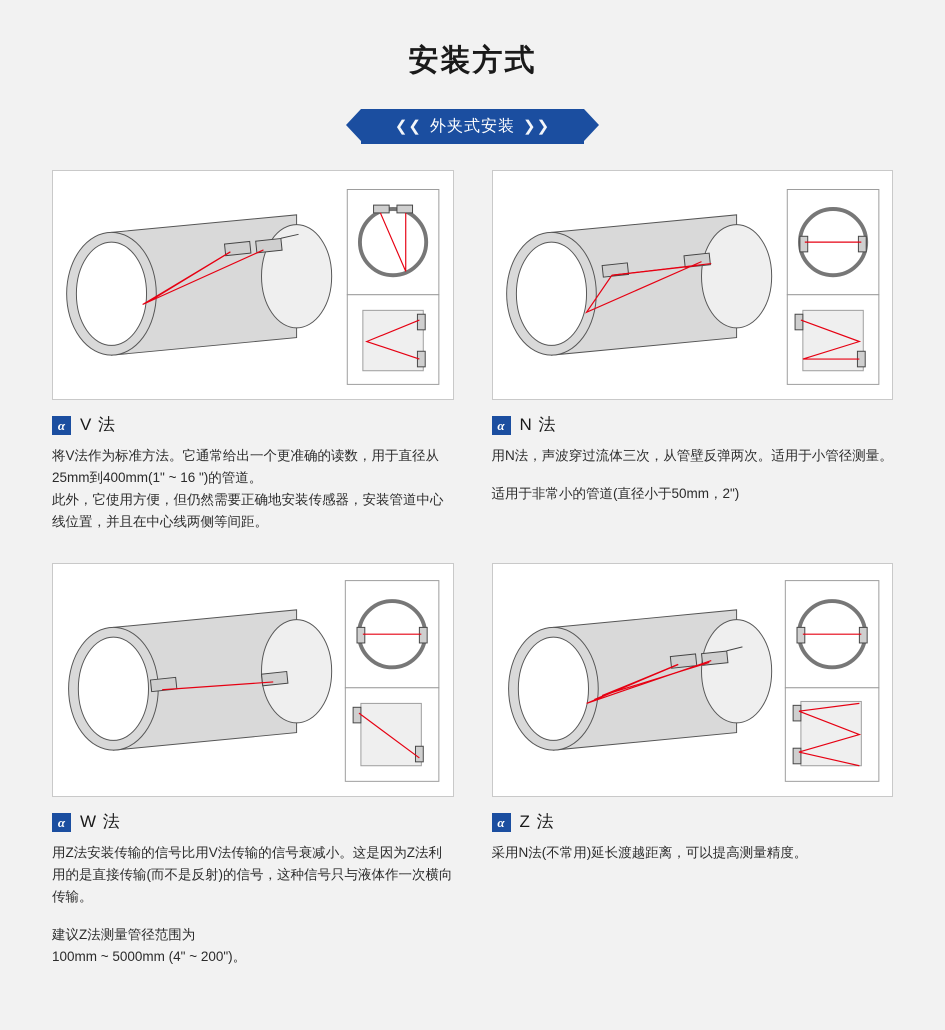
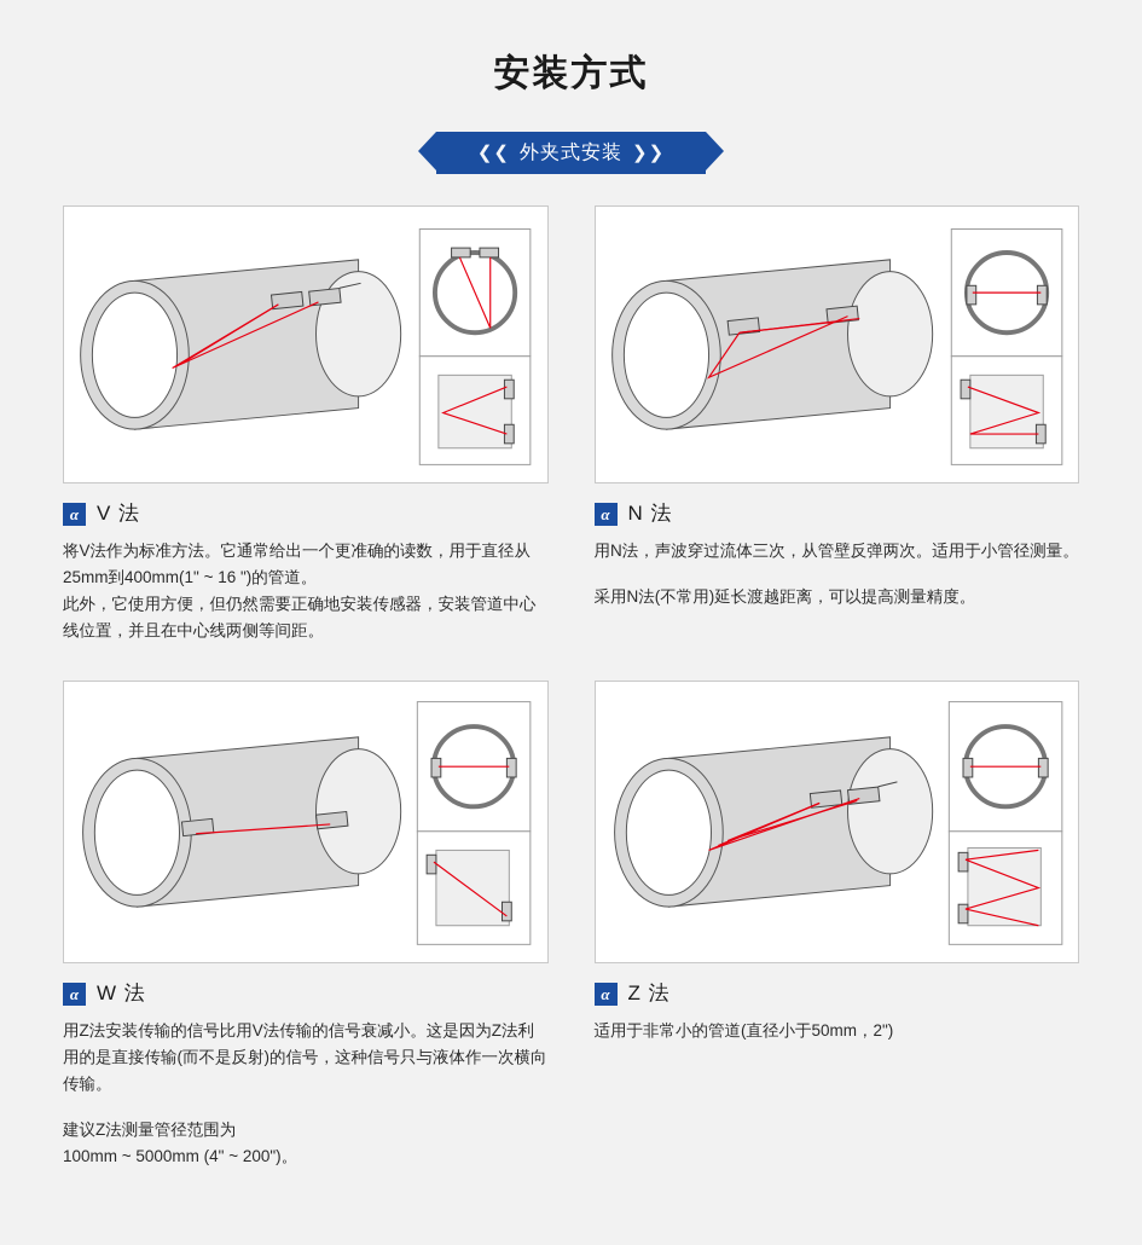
  安装方式
  ❮❮
  外夹式安装
  ❯❯
  α
  V 法
  将V法作为标准方法。它通常给出一个更准确的读数，用于直径从25mm到400mm(1" ~ 16 ")的管道。
  此外，它使用方便，但仍然需要正确地安装传感器，安装管道中心线位置，并且在中心线两侧等间距。
  α
  N 法
  用N法，声波穿过流体三次，从管壁反弹两次。适用于小管径测量。
- 适用于非常小的管道(直径小于50mm，2")
+ 采用N法(不常用)延长渡越距离，可以提高测量精度。
  α
  W 法
  用Z法安装传输的信号比用V法传输的信号衰减小。这是因为Z法利用的是直接传输(而不是反射)的信号，这种信号只与液体作一次横向传输。
  建议Z法测量管径范围为
  100mm ~ 5000mm (4" ~ 200")。
  α
  Z 法
- 采用N法(不常用)延长渡越距离，可以提高测量精度。
+ 适用于非常小的管道(直径小于50mm，2")
